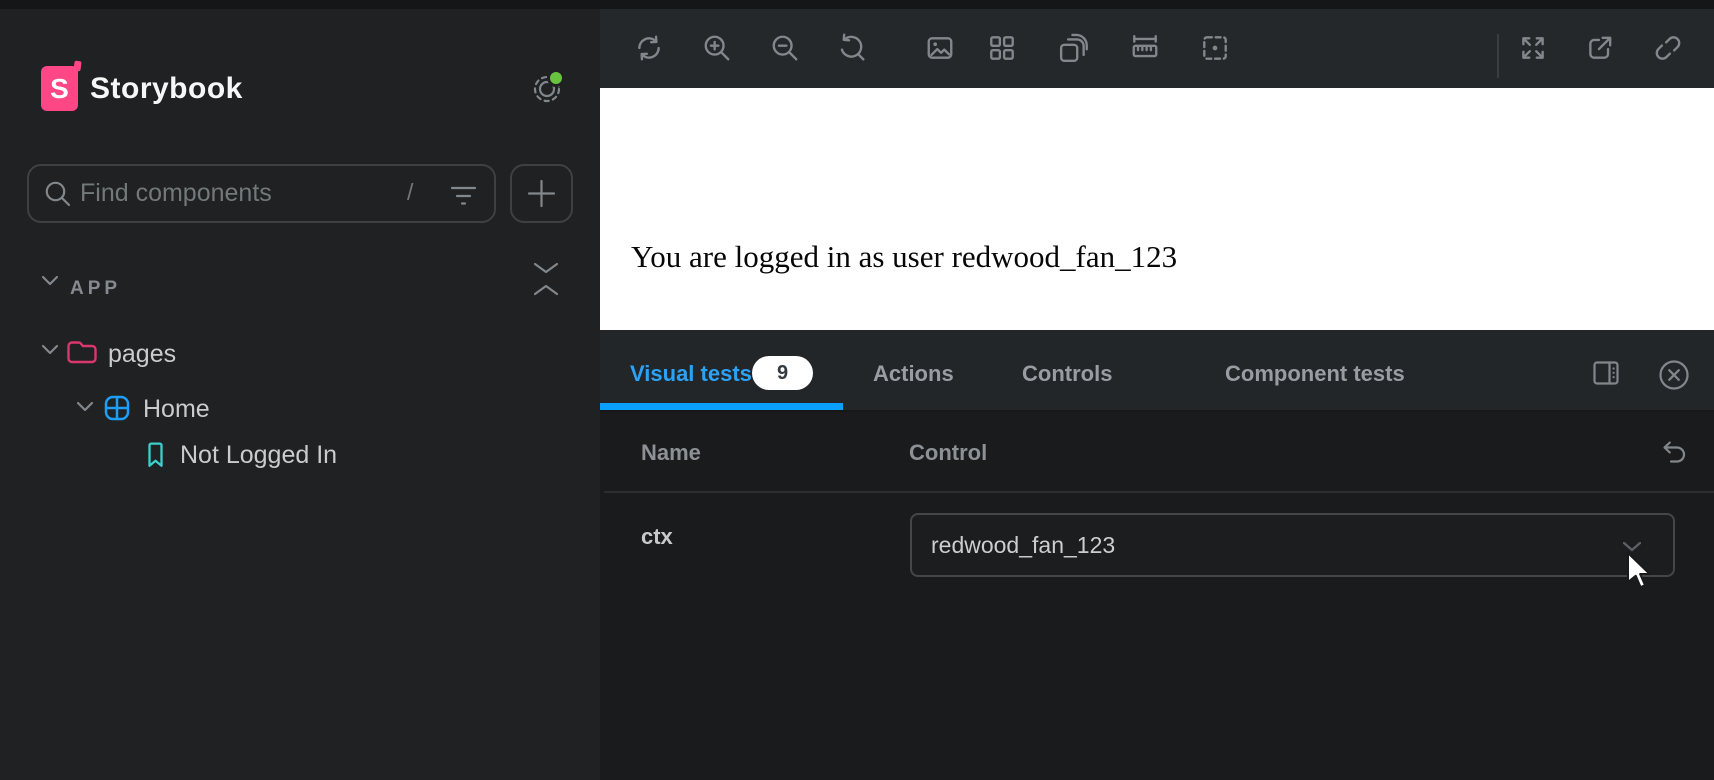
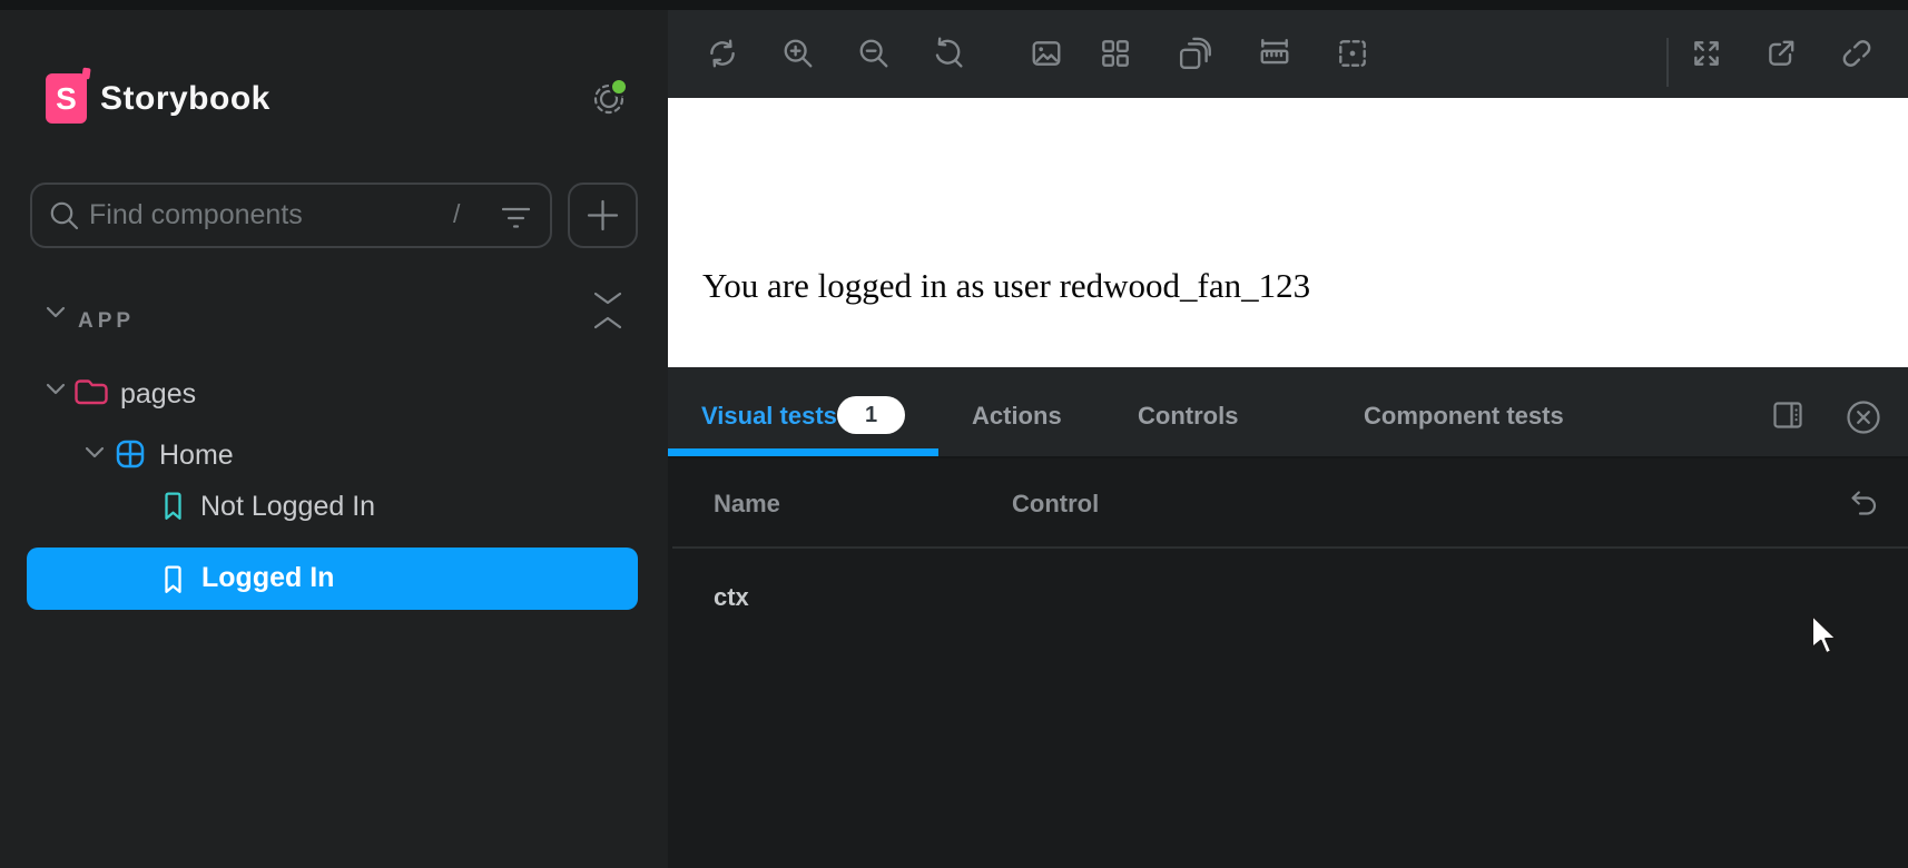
  S
  Storybook
  Find components
  /
  APP
  pages
  Home
  Not Logged In
+ Logged In
  You are logged in as user redwood_fan_123
  Visual tests
- 9
+ 1
  Actions
  Controls
  Component tests
  Name
  Control
  ctx
- redwood_fan_123
